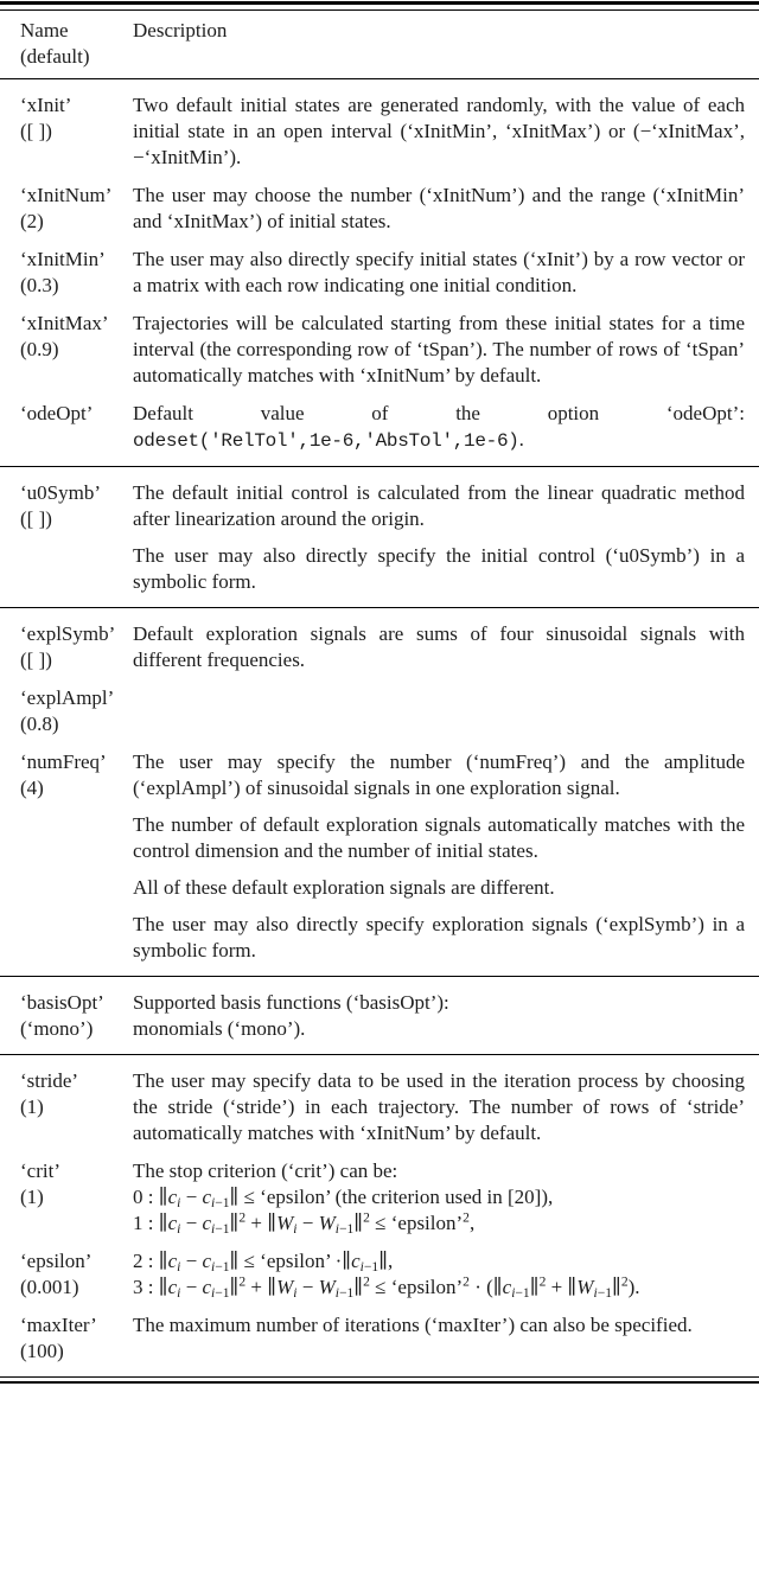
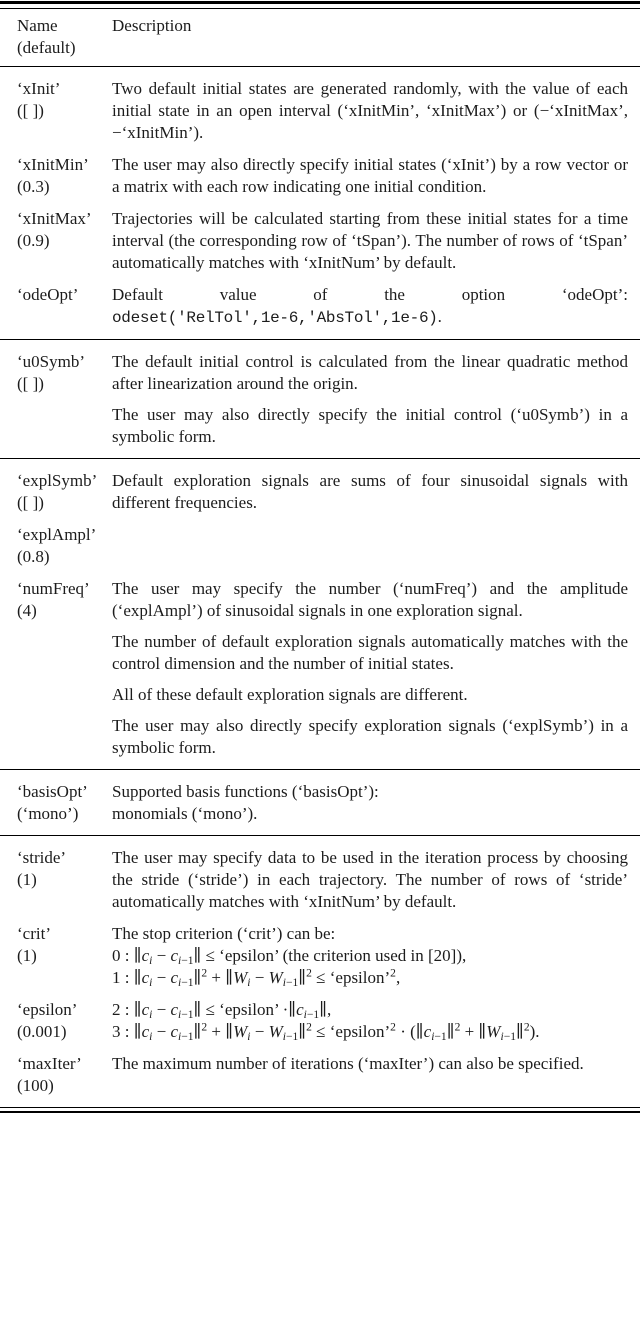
  Name
  (default)
  Description
  ‘xInit’
  ([ ])
  Two default initial states are generated randomly, with the value of each initial state in an open interval (‘xInitMin’, ‘xInitMax’) or (−‘xInitMax’, −‘xInitMin’).
- ‘xInitNum’
- (2)
- The user may choose the number (‘xInitNum’) and the range (‘xInitMin’ and ‘xInitMax’) of initial states.
  ‘xInitMin’
  (0.3)
  The user may also directly specify initial states (‘xInit’) by a row vector or a matrix with each row indicating one initial condition.
  ‘xInitMax’
  (0.9)
  Trajectories will be calculated starting from these initial states for a time interval (the corresponding row of ‘tSpan’). The number of rows of ‘tSpan’ automatically matches with ‘xInitNum’ by default.
  ‘odeOpt’
  Default value of the option ‘odeOpt’: odeset('RelTol',1e-6,'AbsTol',1e-6).
  ‘u0Symb’
  ([ ])
  The default initial control is calculated from the linear quadratic method after linearization around the origin.
  The user may also directly specify the initial control (‘u0Symb’) in a symbolic form.
  ‘explSymb’
  ([ ])
  Default exploration signals are sums of four sinusoidal signals with different frequencies.
  ‘explAmpl’
  (0.8)
  ‘numFreq’
  (4)
  The user may specify the number (‘numFreq’) and the amplitude (‘explAmpl’) of sinusoidal signals in one exploration signal.
  The number of default exploration signals automatically matches with the control dimension and the number of initial states.
  All of these default exploration signals are different.
  The user may also directly specify exploration signals (‘explSymb’) in a symbolic form.
  ‘basisOpt’
  (‘mono’)
  Supported basis functions (‘basisOpt’):
  monomials (‘mono’).
  ‘stride’
  (1)
  The user may specify data to be used in the iteration process by choosing the stride (‘stride’) in each trajectory. The number of rows of ‘stride’ automatically matches with ‘xInitNum’ by default.
  ‘crit’
  (1)
  The stop criterion (‘crit’) can be:
  0 : ∥ci − ci−1∥ ≤ ‘epsilon’ (the criterion used in [20]),
  1 : ∥ci − ci−1∥2 + ∥Wi − Wi−1∥2 ≤ ‘epsilon’2,
  ‘epsilon’
  (0.001)
  2 : ∥ci − ci−1∥ ≤ ‘epsilon’ ·∥ci−1∥,
  3 : ∥ci − ci−1∥2 + ∥Wi − Wi−1∥2 ≤ ‘epsilon’2 · (∥ci−1∥2 + ∥Wi−1∥2).
  ‘maxIter’
  (100)
  The maximum number of iterations (‘maxIter’) can also be specified.
